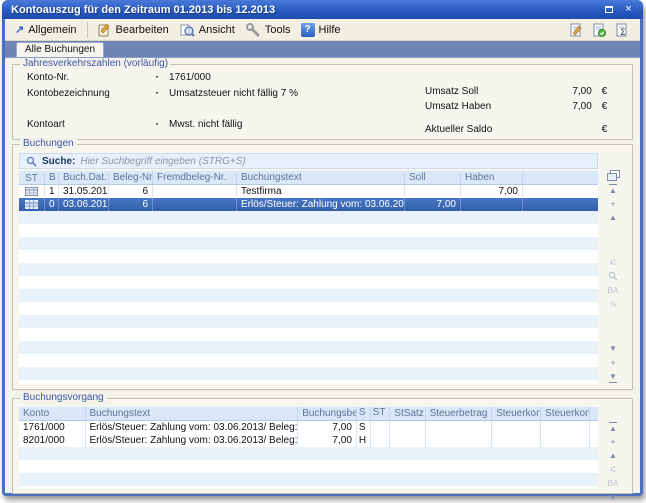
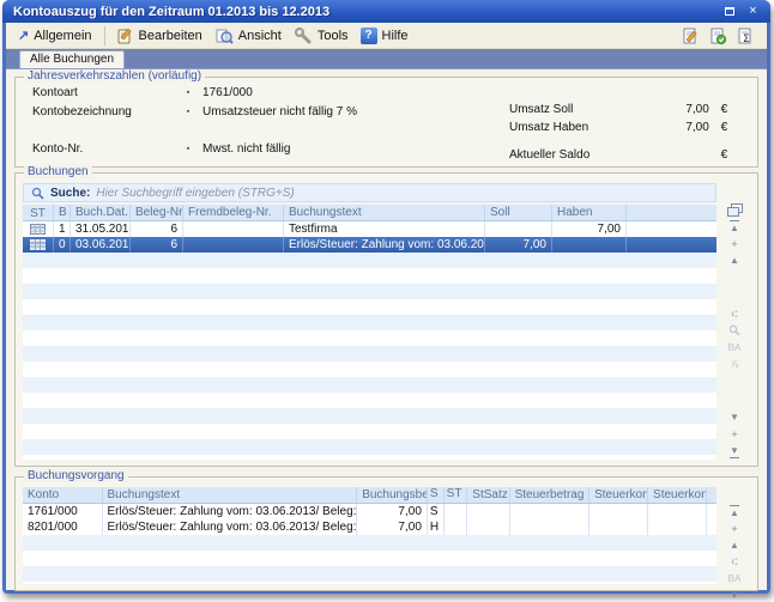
  Kontoauszug für den Zeitraum 01.2013 bis 12.2013
  ×
  ↗
  Allgemein
  Bearbeiten
  Ansicht
  Tools
  ?
  Hilfe
  Σ
  Alle Buchungen
  Jahresverkehrszahlen (vorläufig)
- Konto-Nr. 1761/000
+ Kontoart 1761/000
  Kontobezeichnung Umsatzsteuer nicht fällig 7 %
- Kontoart Mwst. nicht fällig
+ Konto-Nr. Mwst. nicht fällig
  Umsatz Soll 7,00 €
  Umsatz Haben 7,00 €
  Aktueller Saldo €
  Buchungen
  Suche:
  Hier Suchbegriff eingeben (STRG+S)
  ST
  B
  Buch.Dat.
  Beleg-Nr
  Fremdbeleg-Nr.
  Buchungstext
  Soll
  Haben
  1
  31.05.201
  6
  Testfirma
  7,00
  0
  03.06.201
  6
  Erlös/Steuer: Zahlung vom: 03.06.20
  7,00
  ▲
  +
  ▲
  ⑆
  BA
  ⅞
  ▼
  +
  ▼
  Buchungsvorgang
  Konto
  Buchungstext
  Buchungsbe
  S
  ST
  StSatz
  Steuerbetrag
  Steuerkon
  Steuerkon
  1761/000
  Erlös/Steuer: Zahlung vom: 03.06.2013/ Beleg:
  7,00
  S
  8201/000
  Erlös/Steuer: Zahlung vom: 03.06.2013/ Beleg:
  7,00
  H
  ▲
  +
  ▲
  ⑆
  BA
  ▼
